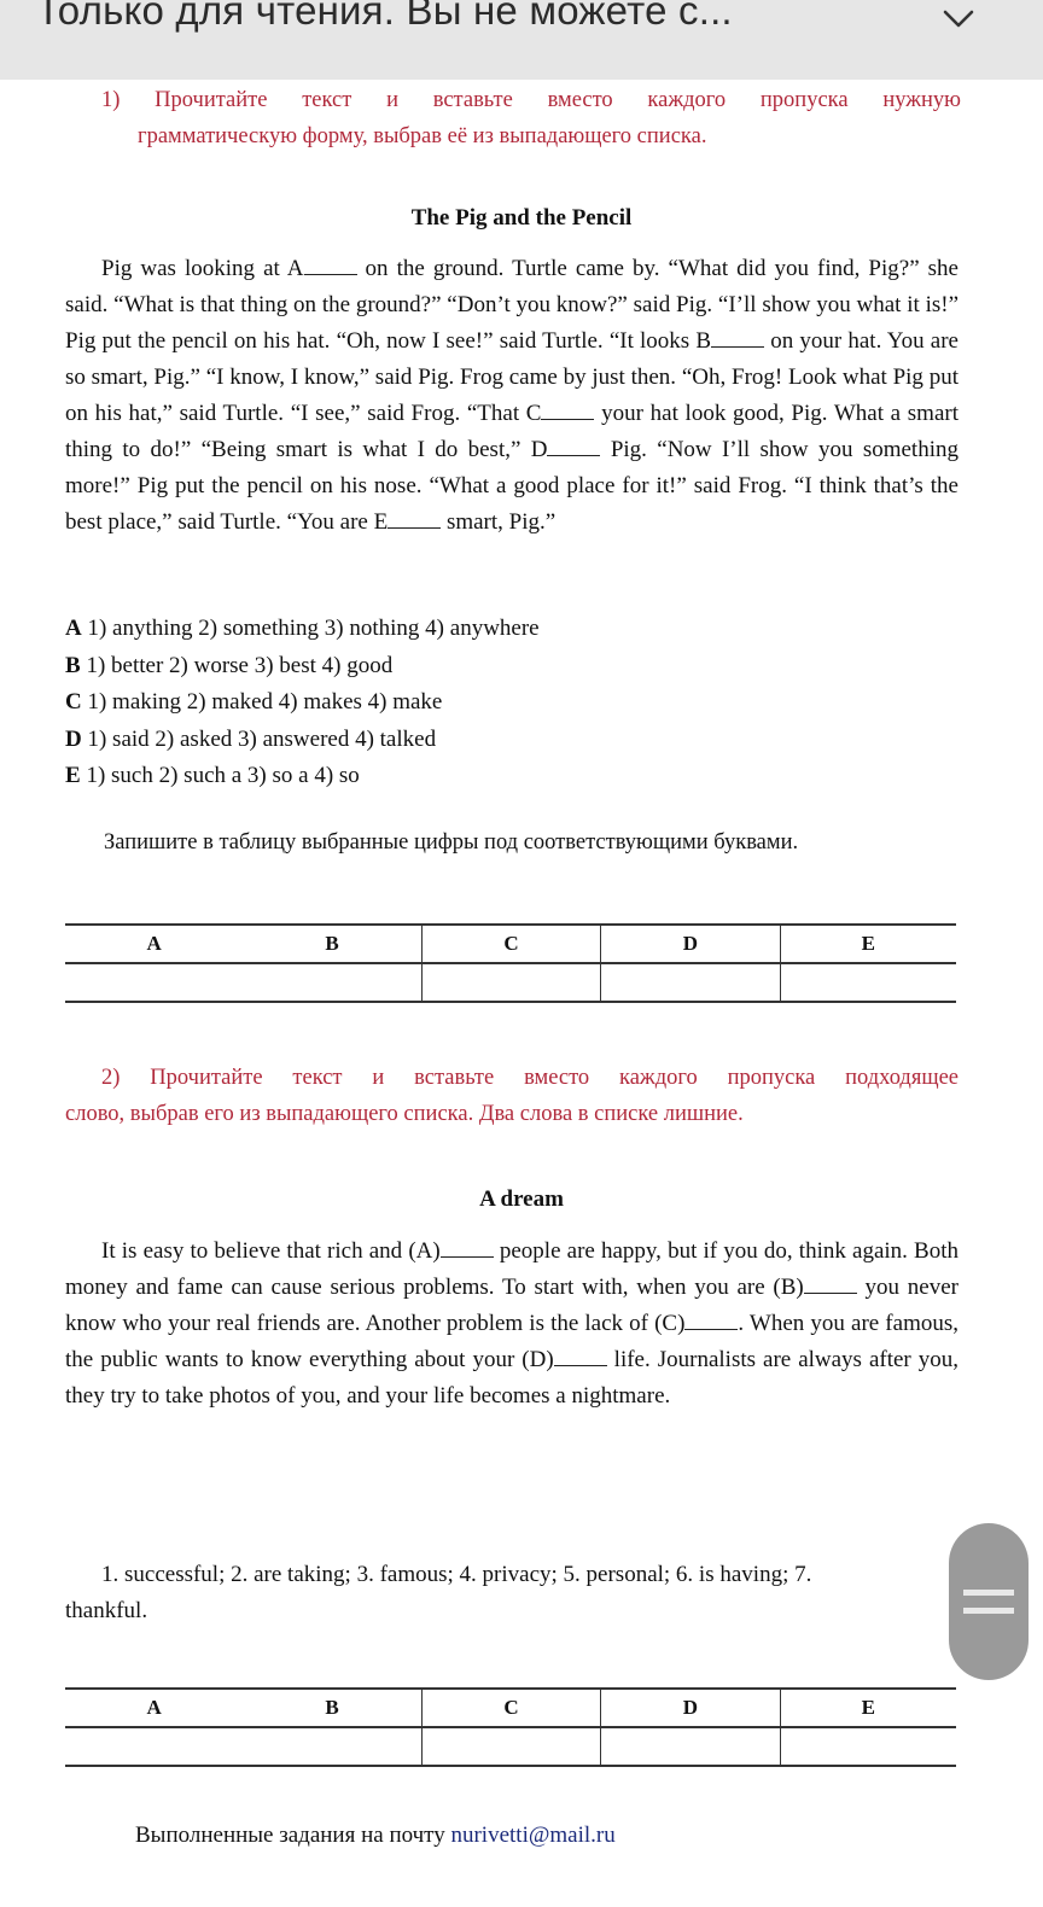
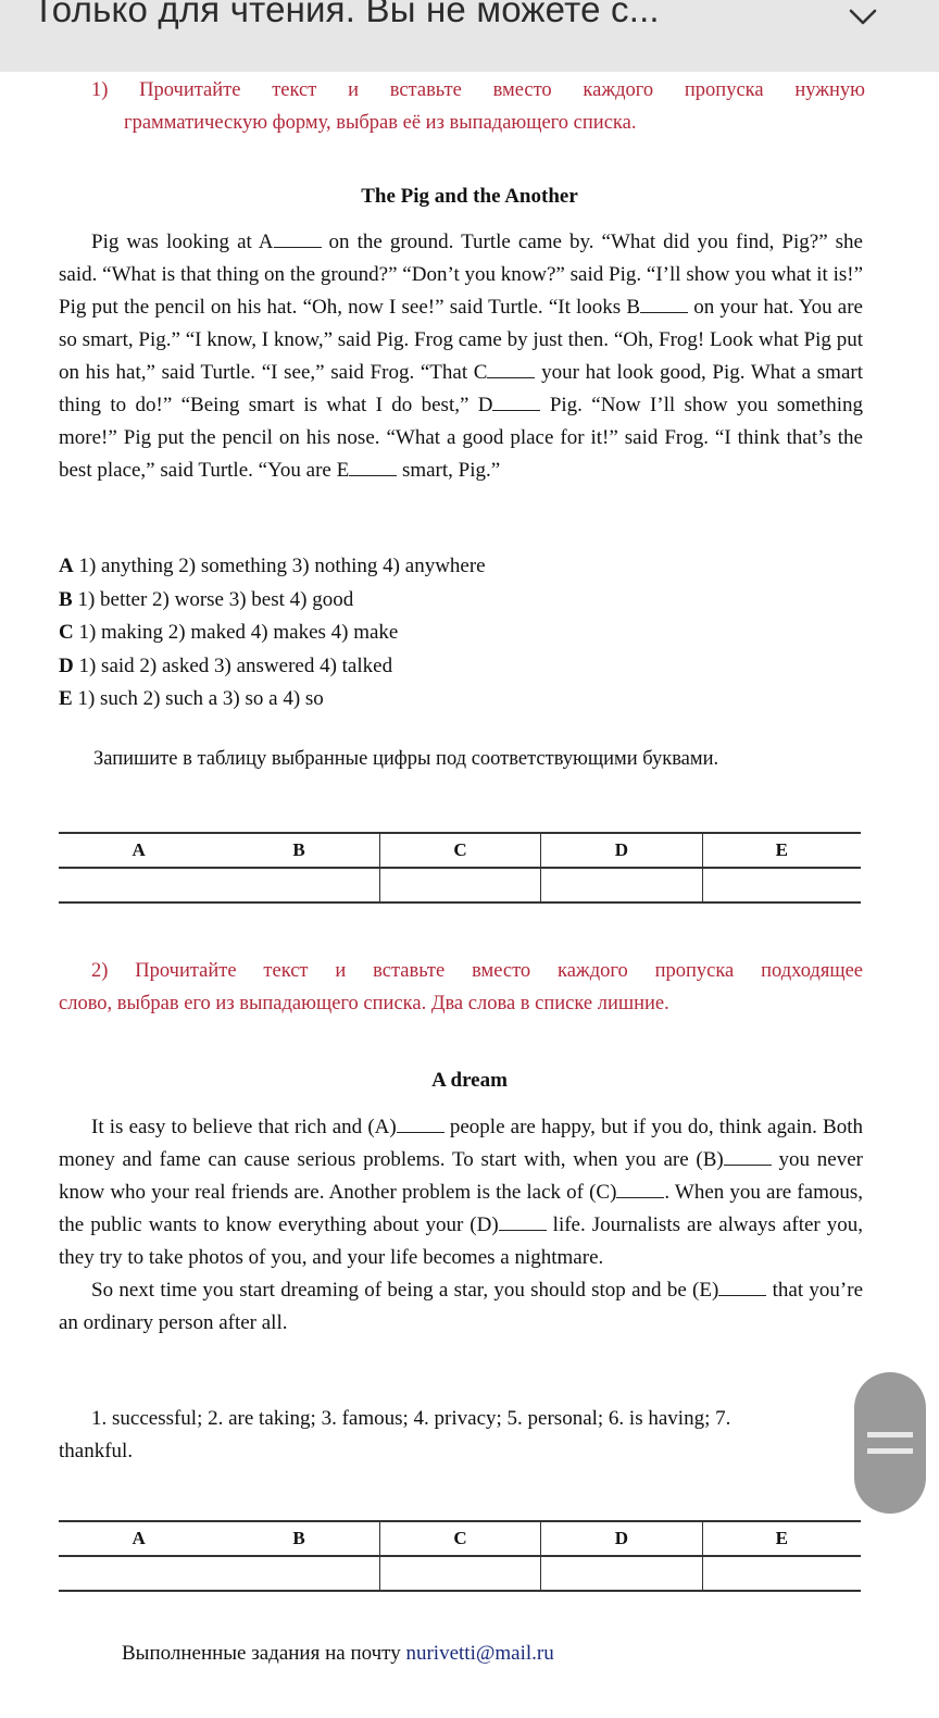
  Только для чтения. Вы не можете с...
  1) Прочитайте текст и вставьте вместо каждого пропуска нужную
  грамматическую форму, выбрав её из выпадающего списка.
- The Pig and the Pencil
+ The Pig and the Another
  Pig was looking at A on the ground. Turtle came by. “What did you find, Pig?” she said. “What is that thing on the ground?” “Don’t you know?” said Pig. “I’ll show you what it is!” Pig put the pencil on his hat. “Oh, now I see!” said Turtle. “It looks B on your hat. You are so smart, Pig.” “I know, I know,” said Pig. Frog came by just then. “Oh, Frog! Look what Pig put on his hat,” said Turtle. “I see,” said Frog. “That C your hat look good, Pig. What a smart thing to do!” “Being smart is what I do best,” D Pig. “Now I’ll show you something more!” Pig put the pencil on his nose. “What a good place for it!” said Frog. “I think that’s the best place,” said Turtle. “You are E smart, Pig.”
  A 1) anything 2) something 3) nothing 4) anywhere
  B 1) better 2) worse 3) best 4) good
  C 1) making 2) maked 4) makes 4) make
  D 1) said 2) asked 3) answered 4) talked
  E 1) such 2) such a 3) so a 4) so
  Запишите в таблицу выбранные цифры под соответствующими буквами.
  A	B	C	D	E
  2) Прочитайте текст и вставьте вместо каждого пропуска подходящее
  слово, выбрав его из выпадающего списка. Два слова в списке лишние.
  A dream
  It is easy to believe that rich and (A) people are happy, but if you do, think again. Both money and fame can cause serious problems. To start with, when you are (B) you never know who your real friends are. Another problem is the lack of (C) . When you are famous, the public wants to know everything about your (D) life. Journalists are always after you, they try to take photos of you, and your life becomes a nightmare.
+ So next time you start dreaming of being a star, you should stop and be (E) that you’re an ordinary person after all.
  1. successful; 2. are taking; 3. famous; 4. privacy; 5. personal; 6. is having; 7.
  thankful.
  A	B	C	D	E
  Выполненные задания на почту nurivetti@mail.ru
